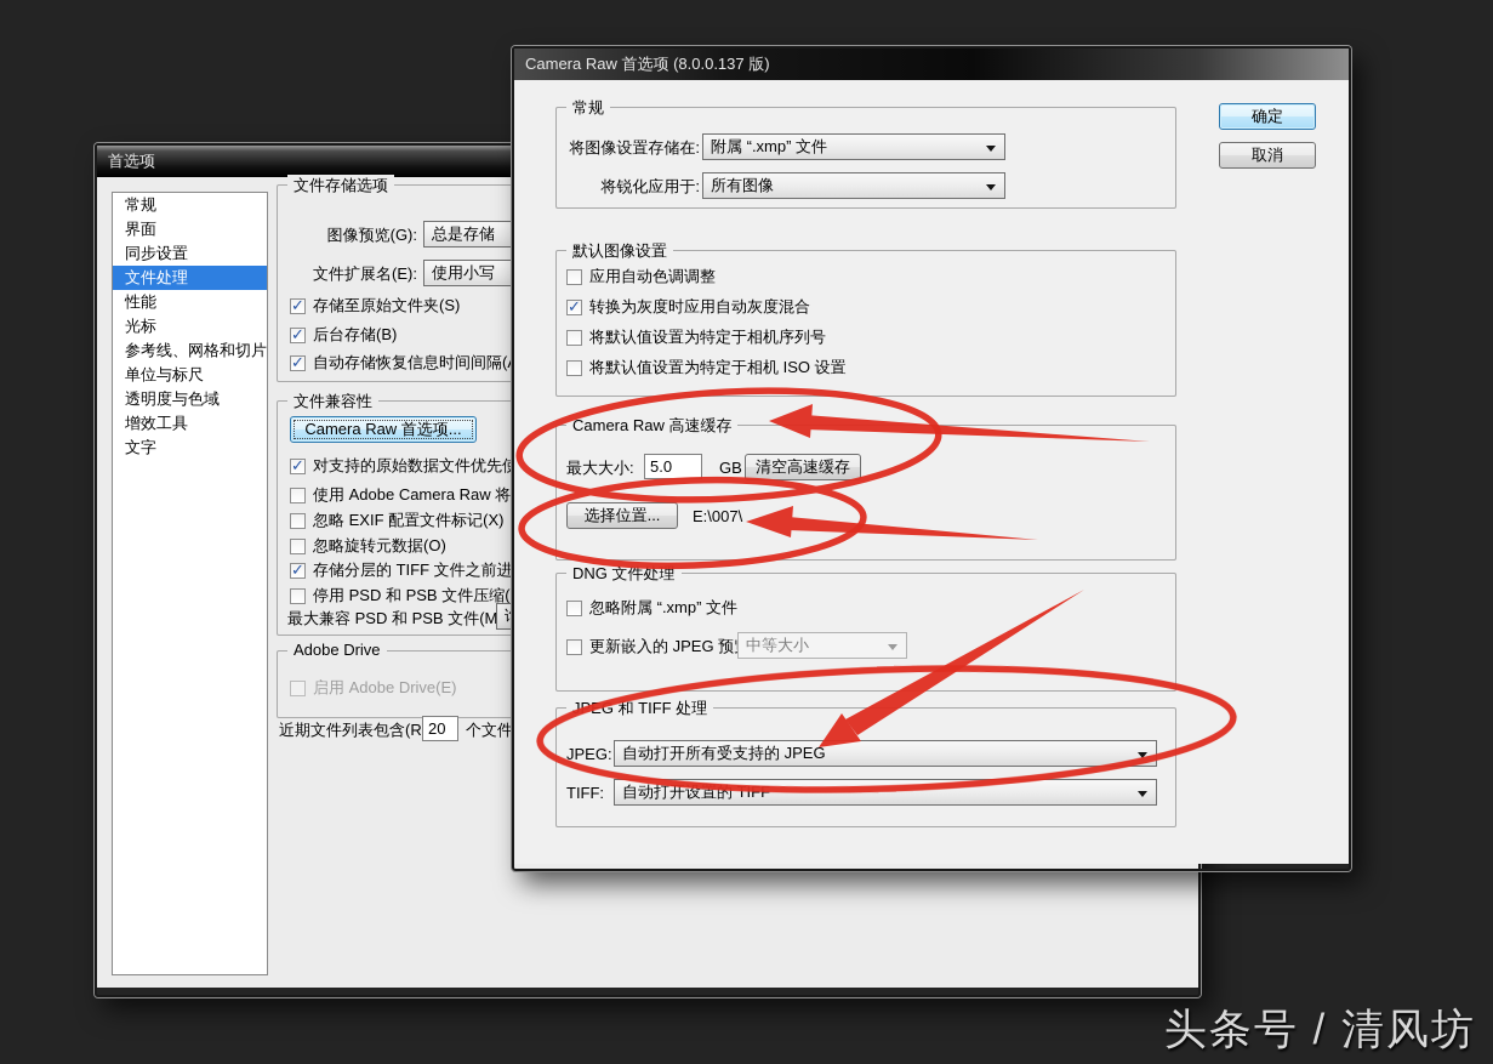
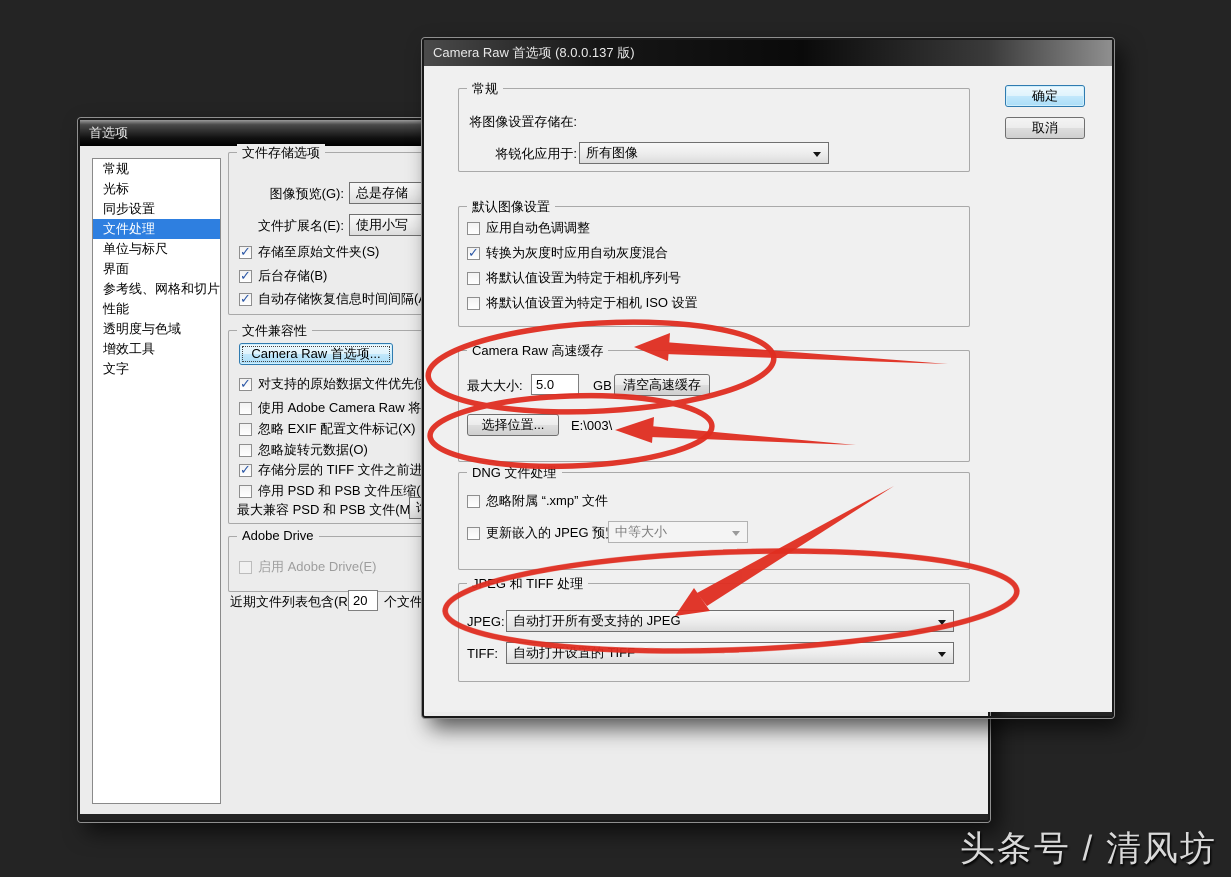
  首选项
  常规
- 界面
+ 光标
  同步设置
  文件处理
- 性能
+ 单位与标尺
- 光标
+ 界面
  参考线、网格和切片
- 单位与标尺
+ 性能
  透明度与色域
  增效工具
  文字
  文件存储选项
  图像预览(G):
  总是存储
  文件扩展名(E):
  使用小写
  存储至原始文件夹(S)
  后台存储(B)
  自动存储恢复信息时间间隔(A
  文件兼容性
  Camera Raw 首选项...
  对支持的原始数据文件优先使
  使用 Adobe Camera Raw 将
  忽略 EXIF 配置文件标记(X)
  忽略旋转元数据(O)
  存储分层的 TIFF 文件之前进
  停用 PSD 和 PSB 文件压缩(
  最大兼容 PSD 和 PSB 文件(M
  Adobe Drive
  启用 Adobe Drive(E)
  近期文件列表包含(R
  20
  个文件
  Camera Raw 首选项 (8.0.0.137 版)
  确定
  取消
  常规
  将图像设置存储在:
- 附属 “.xmp” 文件
  将锐化应用于:
  所有图像
  默认图像设置
  应用自动色调调整
  转换为灰度时应用自动灰度混合
  将默认值设置为特定于相机序列号
  将默认值设置为特定于相机 ISO 设置
  Camera Raw 高速缓存
  最大大小:
  5.0
  GB
  清空高速缓存
  选择位置...
- E:\007\
+ E:\003\
  DNG 文件处理
  忽略附属 “.xmp” 文件
  更新嵌入的 JPEG 预
  中等大小
  JG 和 TIFF 处理
  JPEG:
  自动打开所有受支持的 JPEG
  TIFF:
  头条号 / 清风坊
